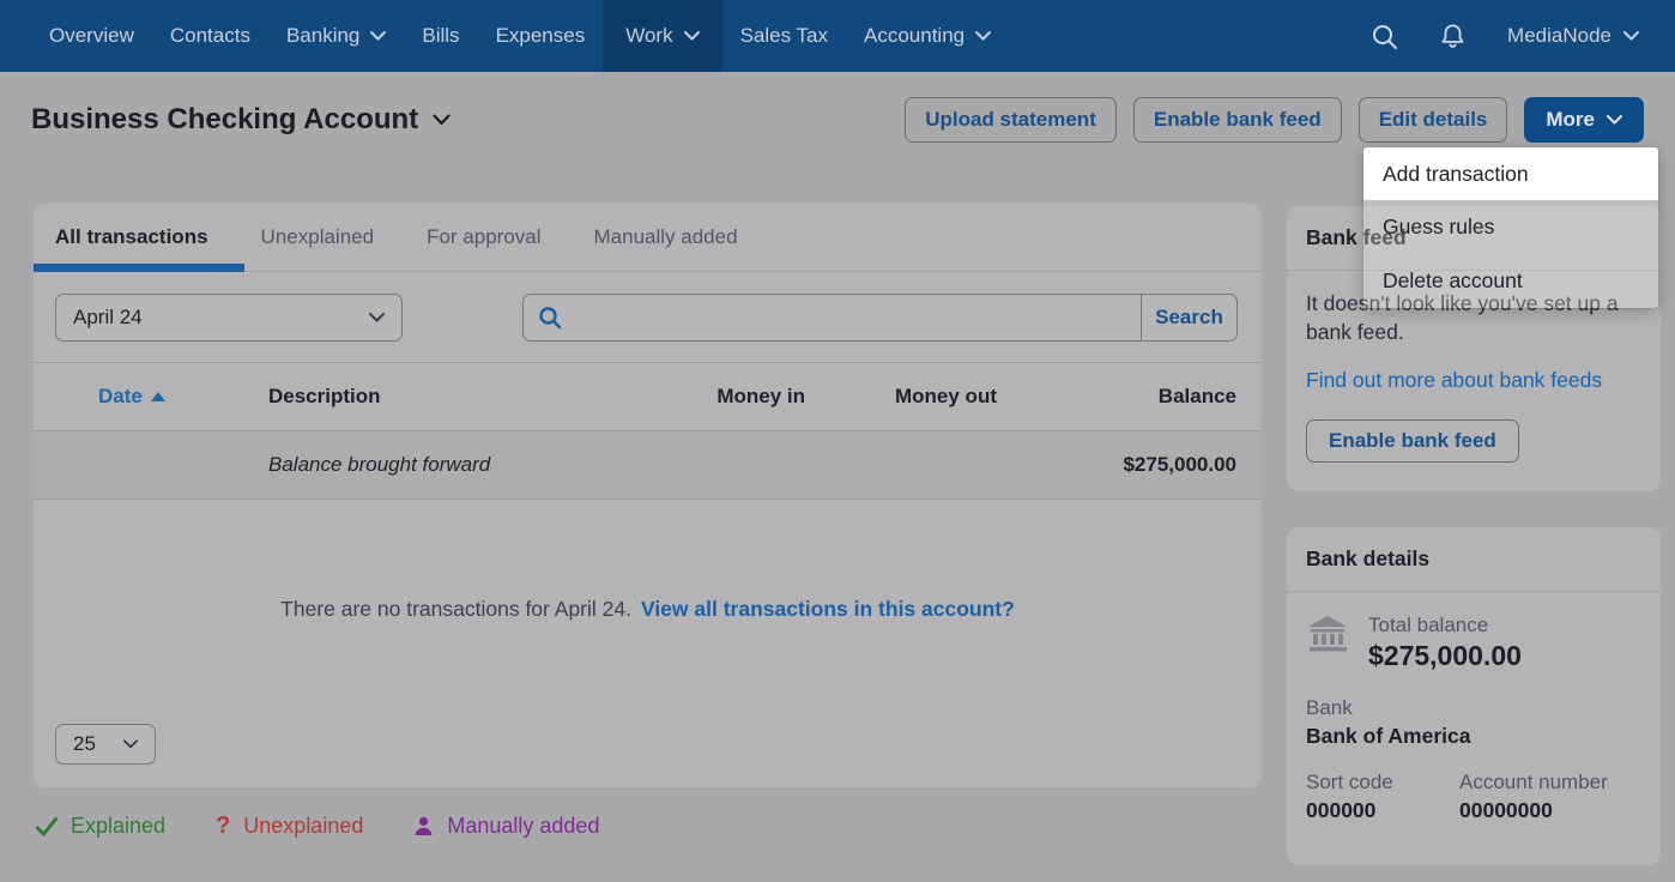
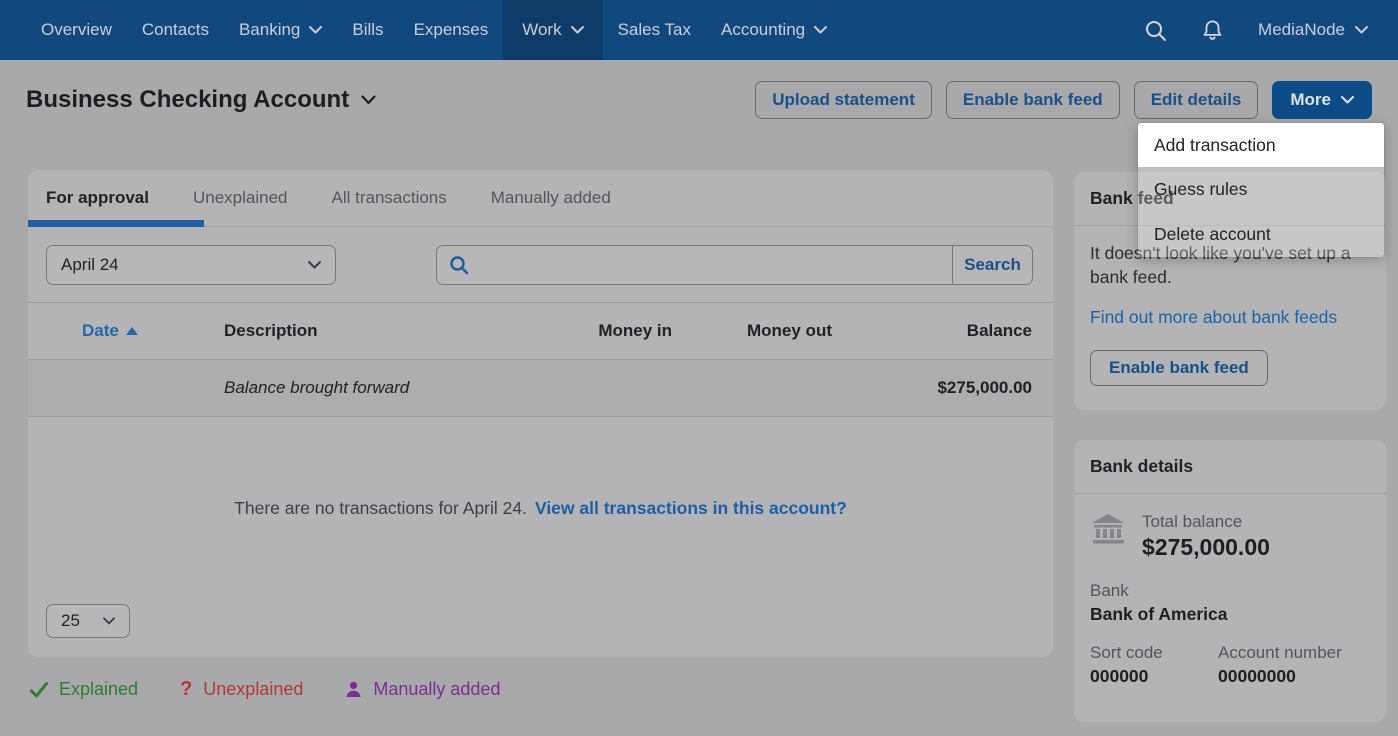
  Overview
  Contacts
  Banking
  Bills
  Expenses
  Work
  Sales Tax
  Accounting
  MediaNode
  Business Checking Account
  Upload statement
  Enable bank feed
  Edit details
  More
- All transactions
+ For approval
  Unexplained
- For approval
+ All transactions
  Manually added
  April 24
  Search
  Date
  Description
  Money in
  Money out
  Balance
  Balance brought forward
  $275,000.00
  There are no transactions for April 24.
  View all transactions in this account?
  25
  Explained
  ?
  Unexplained
  Manually added
  Bank feed
  It doesn't look like you've set up a bank feed.
  Find out more about bank feeds
  Enable bank feed
  Bank details
  Total balance
  $275,000.00
  Bank
  Bank of America
  Sort code
  000000
  Account number
  00000000
  Add transaction
  Guess rules
  Delete account
